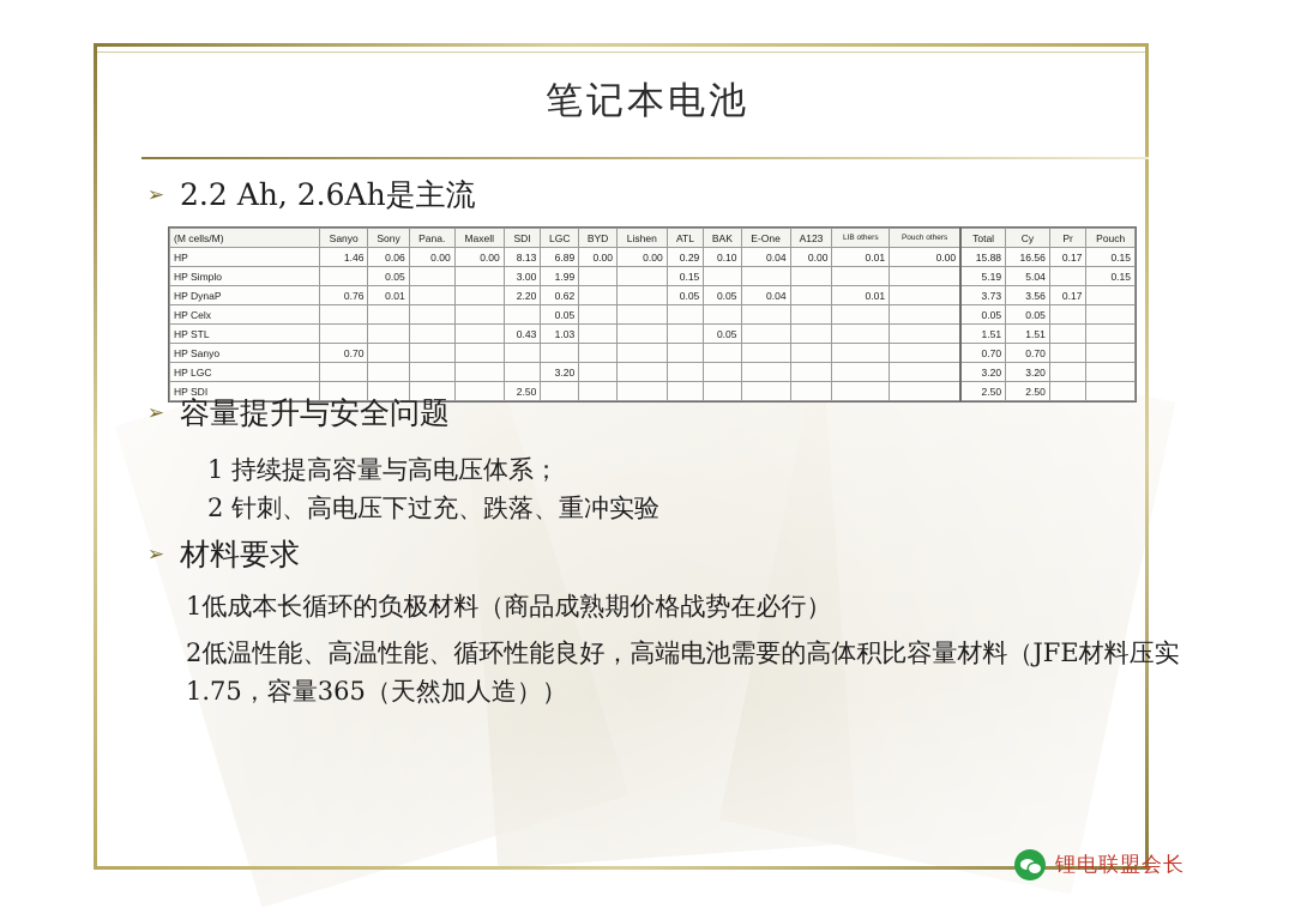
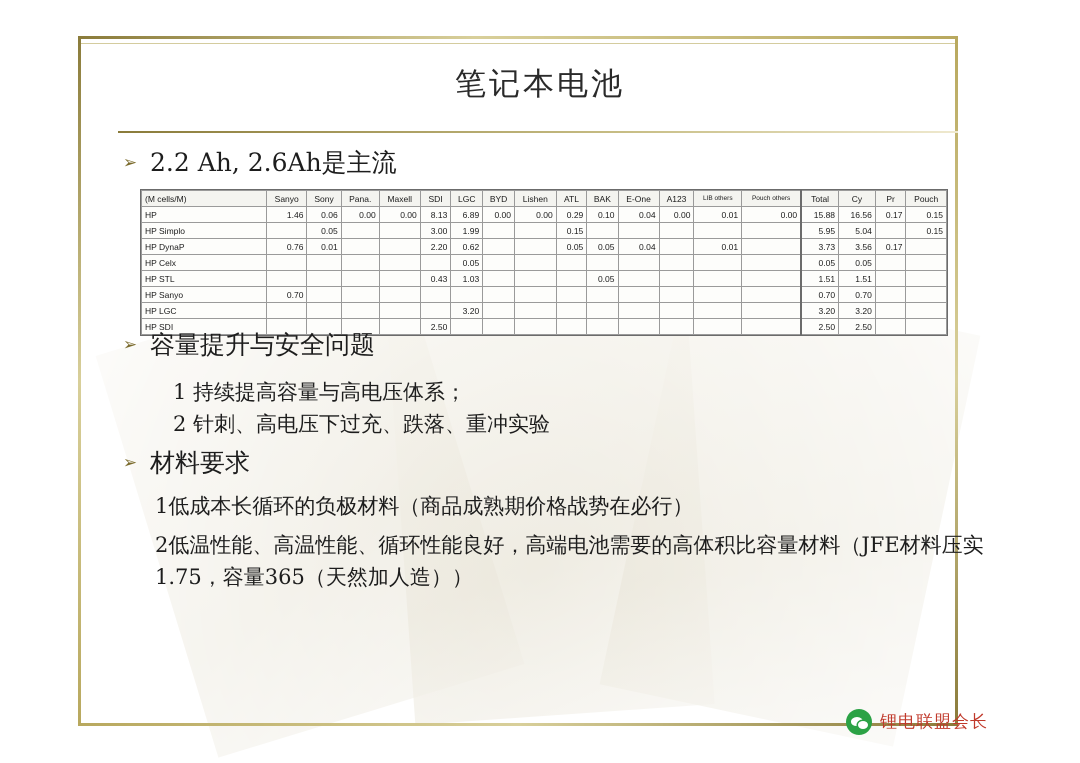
  笔记本电池
  ➢
  2.2 Ah, 2.6Ah是主流
  (M cells/M)	Sanyo	Sony	Pana.	Maxell	SDI	LGC	BYD	Lishen	ATL	BAK	E-One	A123			Total	Cy	Pr	Pouch
  HP	1.46	0.06	0.00	0.00	8.13	6.89	0.00	0.00	0.29	0.10	0.04	0.00	0.01	0.00	15.88	16.56	0.17	0.15
- HP Simplo		0.05			3.00	1.99			0.15						5.19	5.04		0.15
+ HP Simplo		0.05			3.00	1.99			0.15						5.95	5.04		0.15
  HP DynaP	0.76	0.01			2.20	0.62			0.05	0.05	0.04		0.01		3.73	3.56	0.17
  HP Celx						0.05									0.05	0.05
  HP STL					0.43	1.03				0.05					1.51	1.51
  HP Sanyo	0.70														0.70	0.70
  HP LGC						3.20									3.20	3.20
  HP SDI					2.50										2.50	2.50
  ➢
  容量提升与安全问题
  1 持续提高容量与高电压体系；
  2 针刺、高电压下过充、跌落、重冲实验
  ➢
  材料要求
  1低成本长循环的负极材料（商品成熟期价格战势在必行）
  2低温性能、高温性能、循环性能良好，高端电池需要的高体积比容量材料（JFE材料压实1.75，容量365（天然加人造））
  锂电联盟会长
